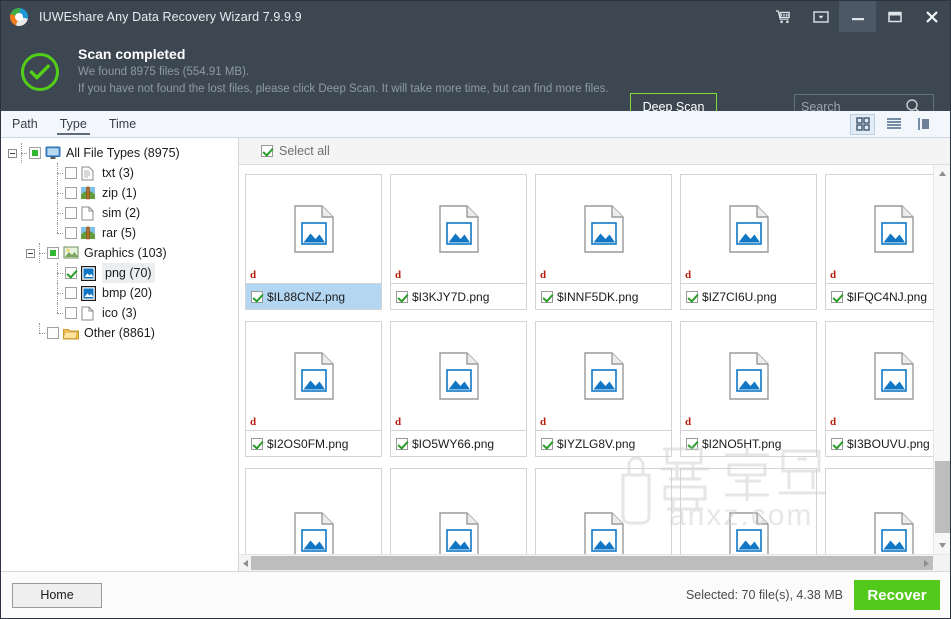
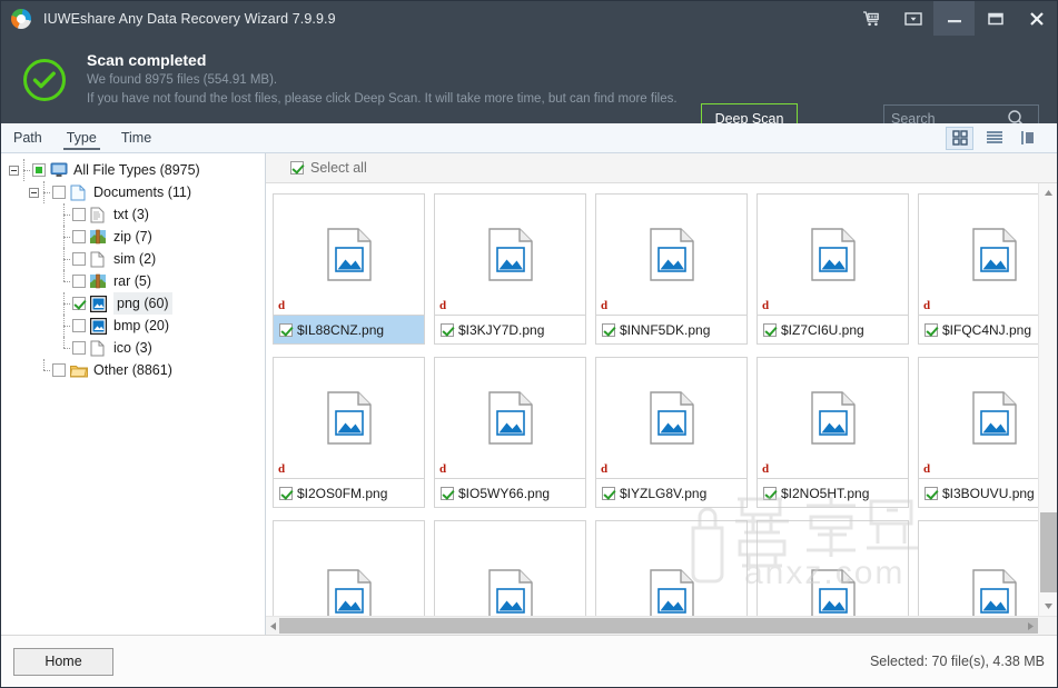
  IUWEshare Any Data Recovery Wizard 7.9.9.9
  Scan completed
  We found 8975 files (554.91 MB).
  If you have not found the lost files, please click Deep Scan. It will take more time, but can find more files.
  Deep Scan
  Search
  Path
  Type
  Time
  All File Types (8975)
+ Documents (11)
  txt (3)
- zip (1)
+ zip (7)
  sim (2)
  rar (5)
- Graphics (103)
- png (70)
+ png (60)
  bmp (20)
  ico (3)
  Other (8861)
  Select all
  d
  $IL88CNZ.png
  d
  $I3KJY7D.png
  d
  $INNF5DK.png
  d
  $IZ7CI6U.png
  d
  $IFQC4NJ.png
  d
  $I2OS0FM.png
  d
  $IO5WY66.png
  d
  $IYZLG8V.png
  d
  $I2NO5HT.png
  d
  $I3BOUVU.png
  anxz.com
  Home
  Selected: 70 file(s), 4.38 MB
- Recover
